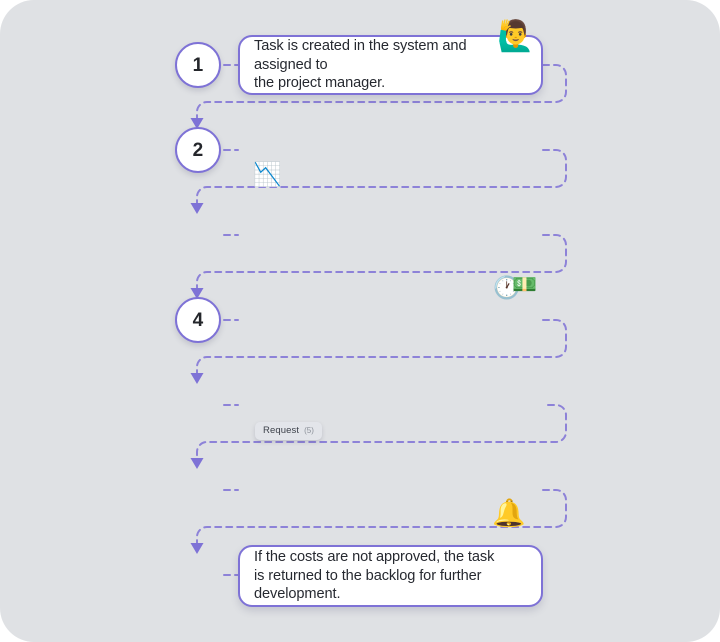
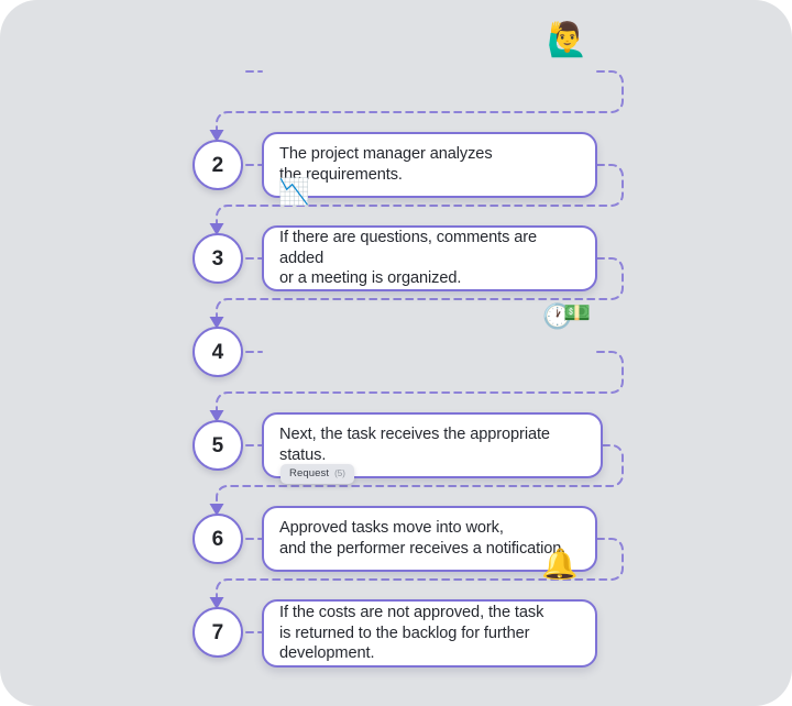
- 1
- Task is created in the system and assigned to
- the project manager.
  🙋‍♂️
  2
+ The project manager analyzes
+ the requirements.
  📉
+ 3
+ If there are questions, comments are added
+ or a meeting is organized.
  4
  🕐
  💵
+ 5
+ Next, the task receives the appropriate status.
  Request
  (5)
+ 6
+ Approved tasks move into work,
+ and the performer receives a notification.
  🔔
+ 7
  If the costs are not approved, the task
  is returned to the backlog for further
  development.
